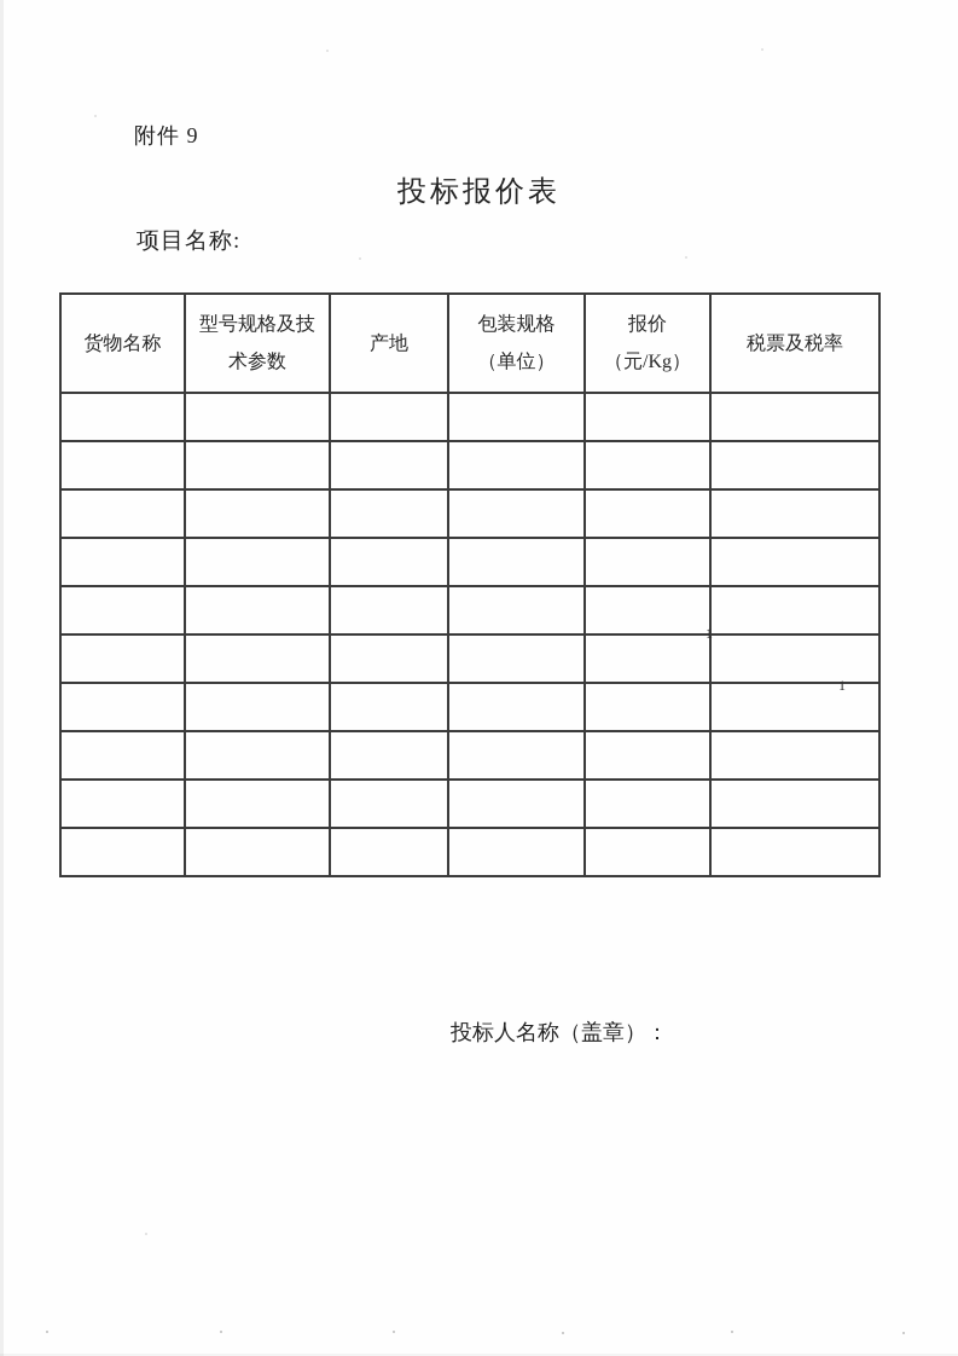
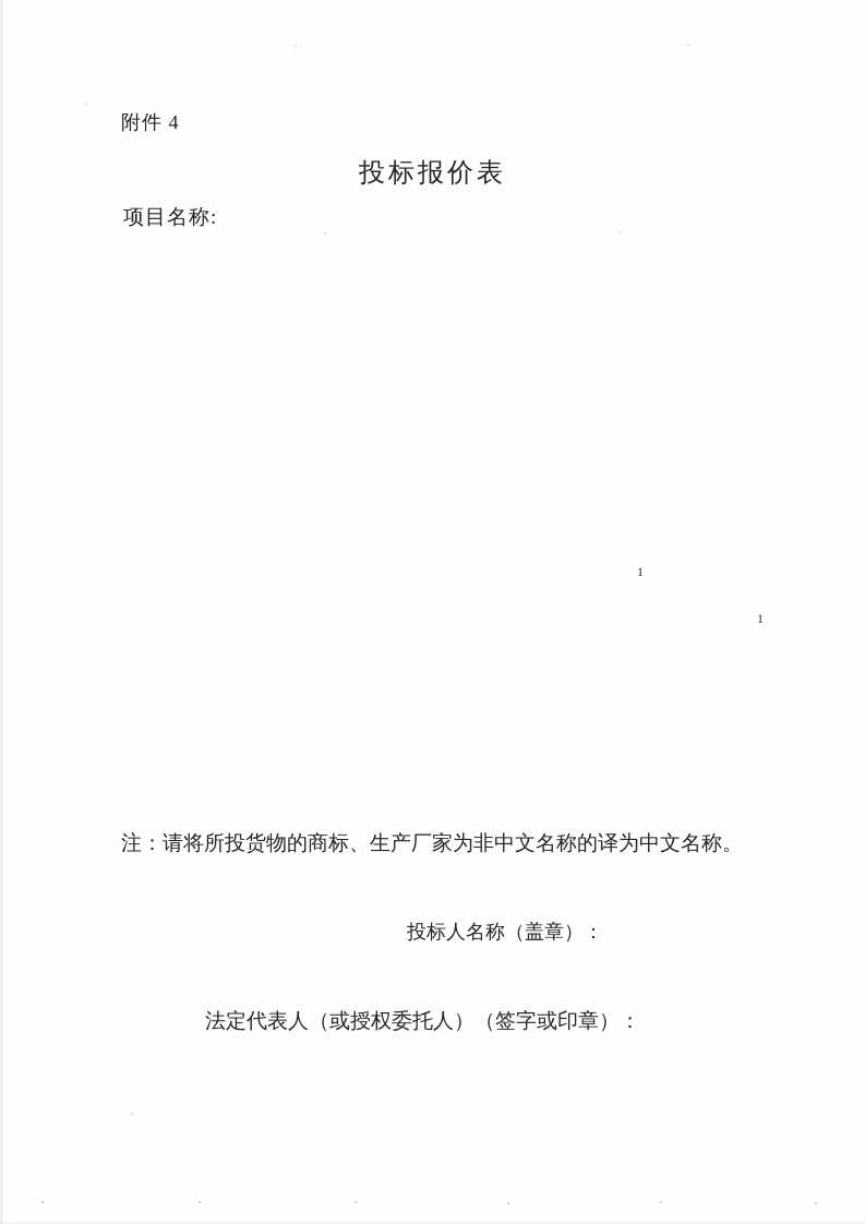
- 附件 9
+ 附件 4
  投标报价表
  项目名称:
- 货物名称	型号规格及技 术参数	产地	包装规格 （单位）	报价 （元/Kg）	税票及税率
  1
  1
+ 注：请将所投货物的商标、生产厂家为非中文名称的译为中文名称。
  投标人名称（盖章）：
+ 法定代表人（或授权委托人）（签字或印章）：
